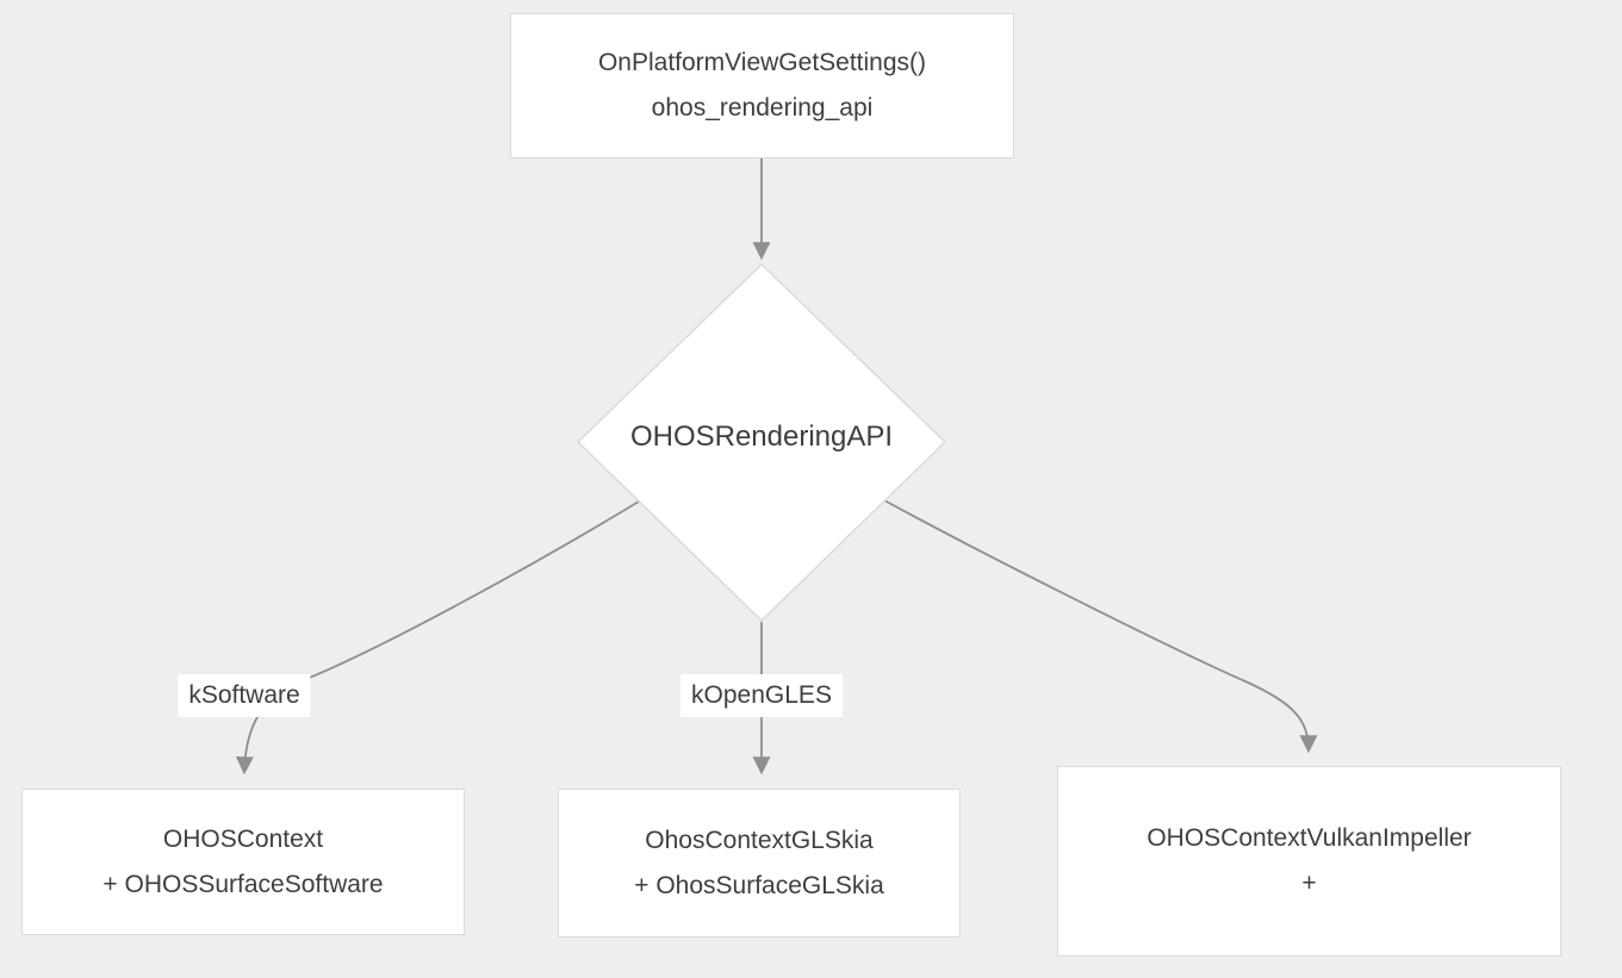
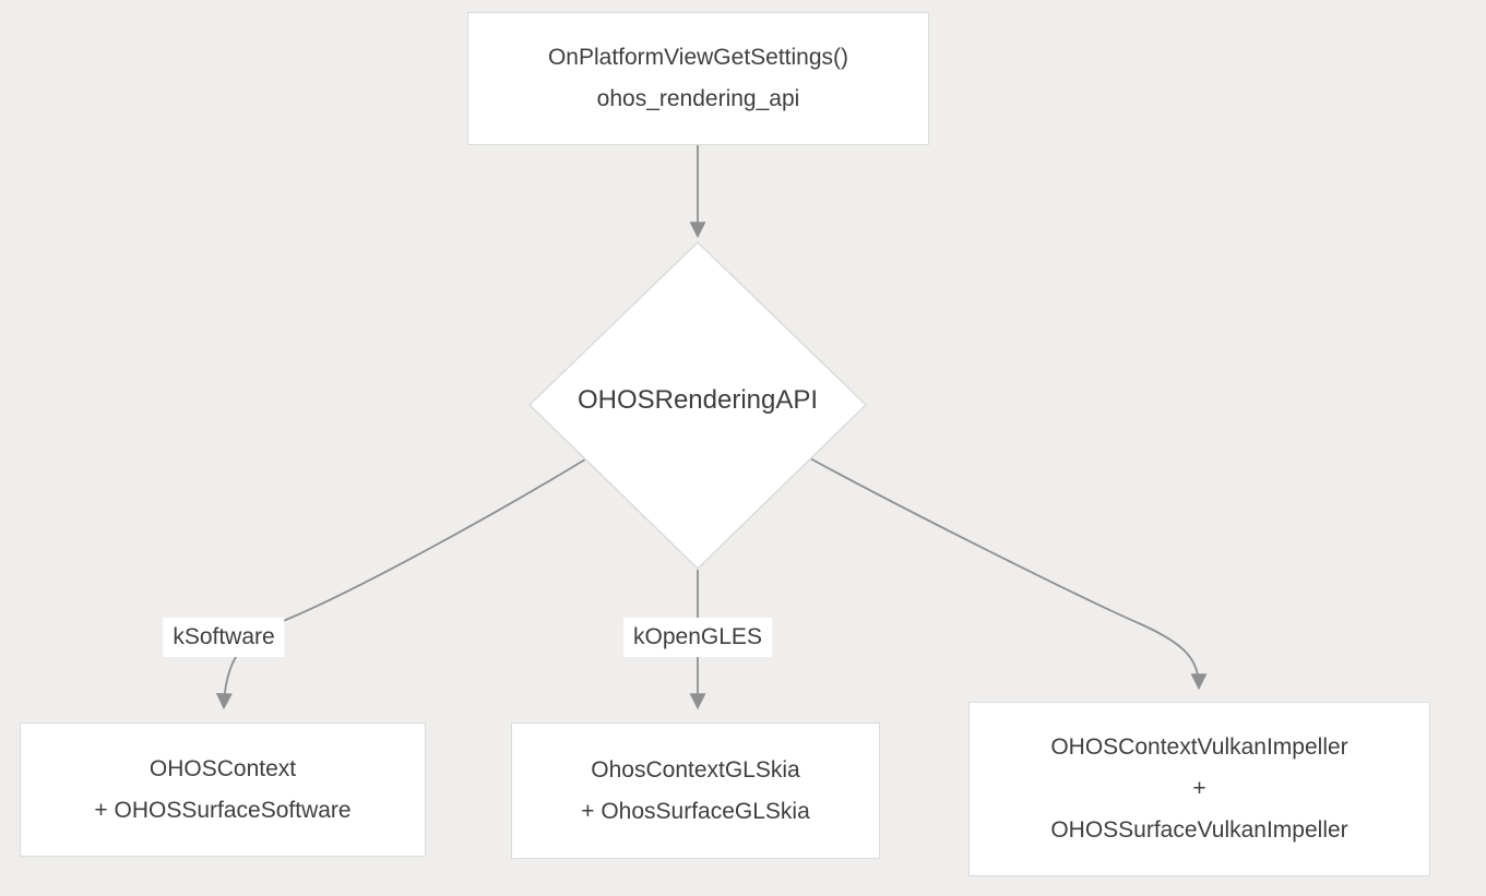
  OnPlatformViewGetSettings()
  ohos_rendering_api
  OHOSRenderingAPI
  kSoftware
  kOpenGLES
  OHOSContext
  + OHOSSurfaceSoftware
  OhosContextGLSkia
  + OhosSurfaceGLSkia
  OHOSContextVulkanImpeller
  +
+ OHOSSurfaceVulkanImpeller
